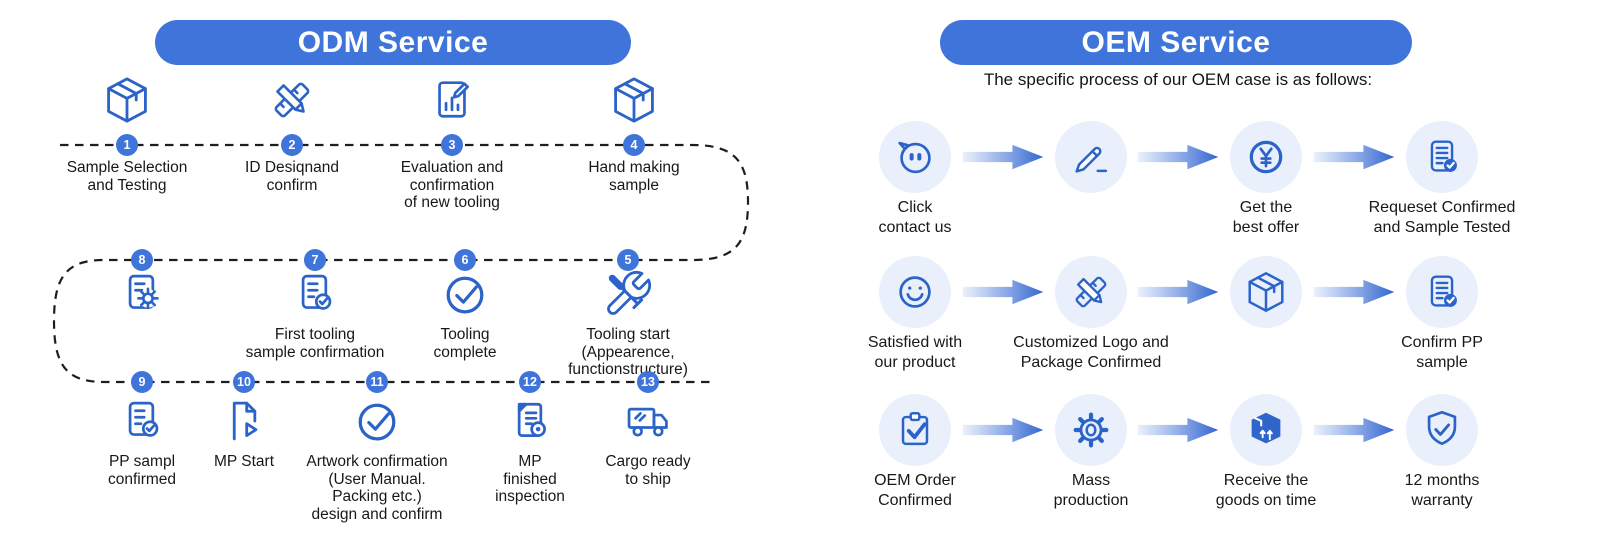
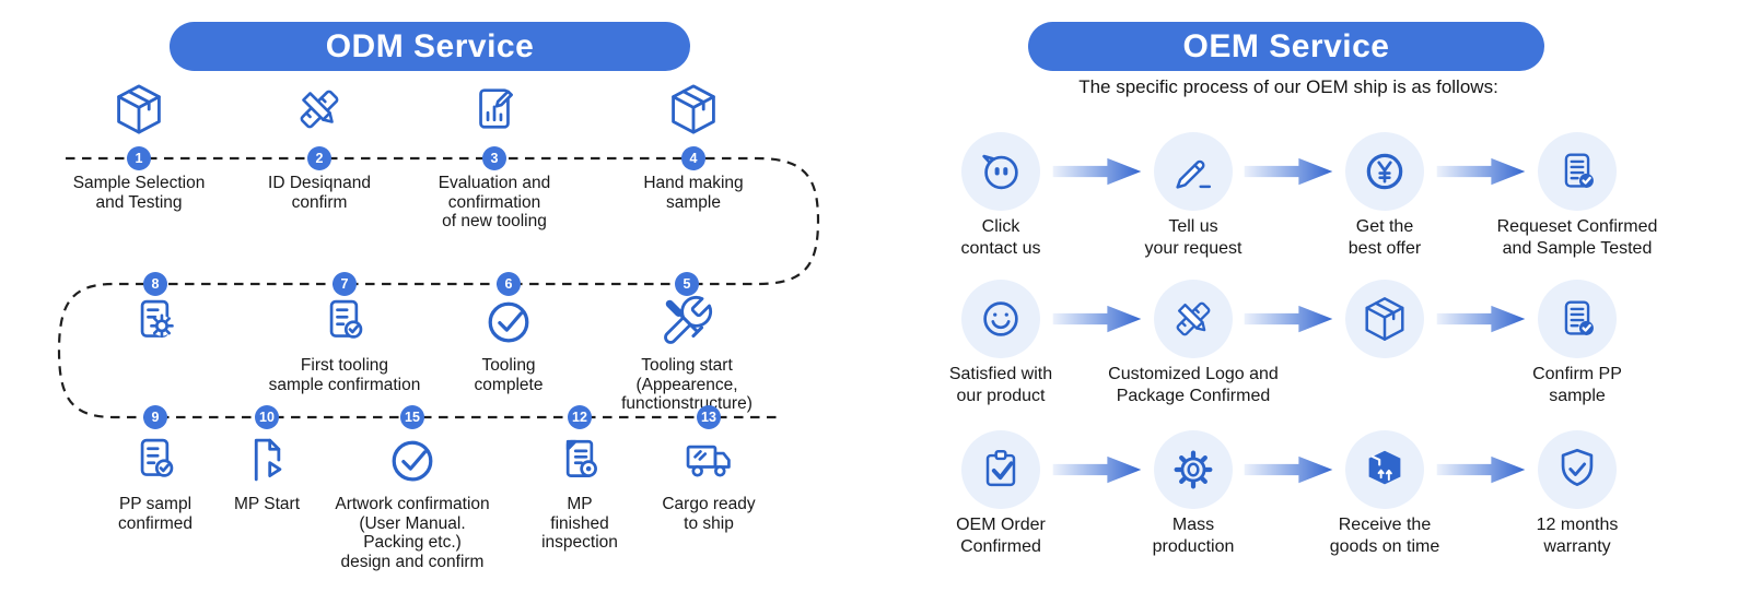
  ODM Service
  1
  2
  3
  4
  5
  6
  7
  8
  9
  10
- 11
+ 15
  12
  13
  Sample Selection
  and Testing
  ID Desiqnand
  confirm
  Evaluation and
  confirmation
  of new tooling
  Hand making
  sample
  Tooling start
  (Appearence,
  functionstructure)
  Tooling
  complete
  First tooling
  sample confirmation
  PP sampl
  confirmed
  MP Start
  Artwork confirmation
  (User Manual.
  Packing etc.)
  design and confirm
  MP
  finished
  inspection
  Cargo ready
  to ship
  OEM Service
- The specific process of our OEM case is as follows:
+ The specific process of our OEM ship is as follows:
  Click
  contact us
+ Tell us
+ your request
  Get the
  best offer
  Requeset Confirmed
  and Sample Tested
  Satisfied with
  our product
  Customized Logo and
  Package Confirmed
  Confirm PP
  sample
  OEM Order
  Confirmed
  Mass
  production
  Receive the
  goods on time
  12 months
  warranty
